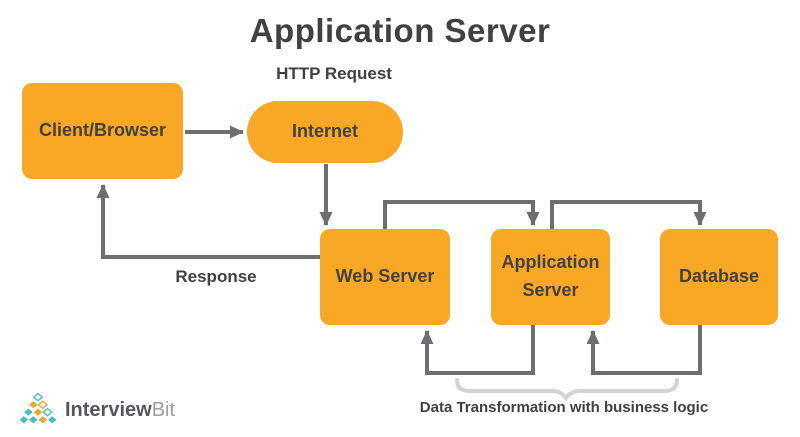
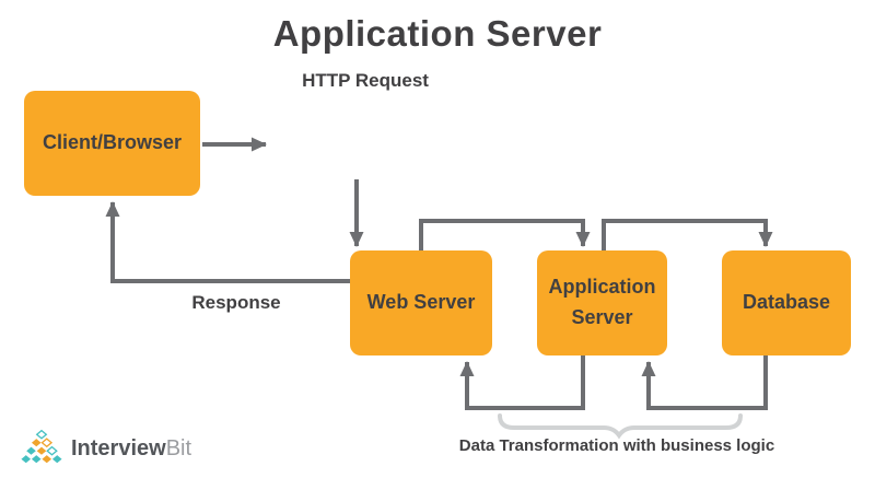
  Application Server
  HTTP Request
  Response
  Data Transformation with business logic
  Client/Browser
- Internet
  Web Server
  Application Server
  Database
  InterviewBit
